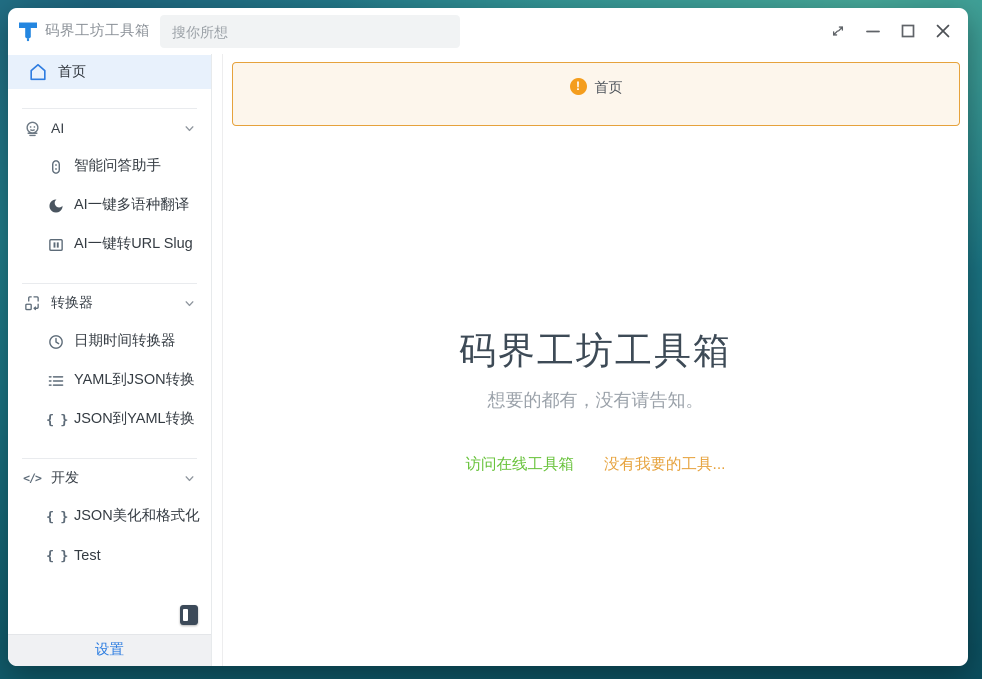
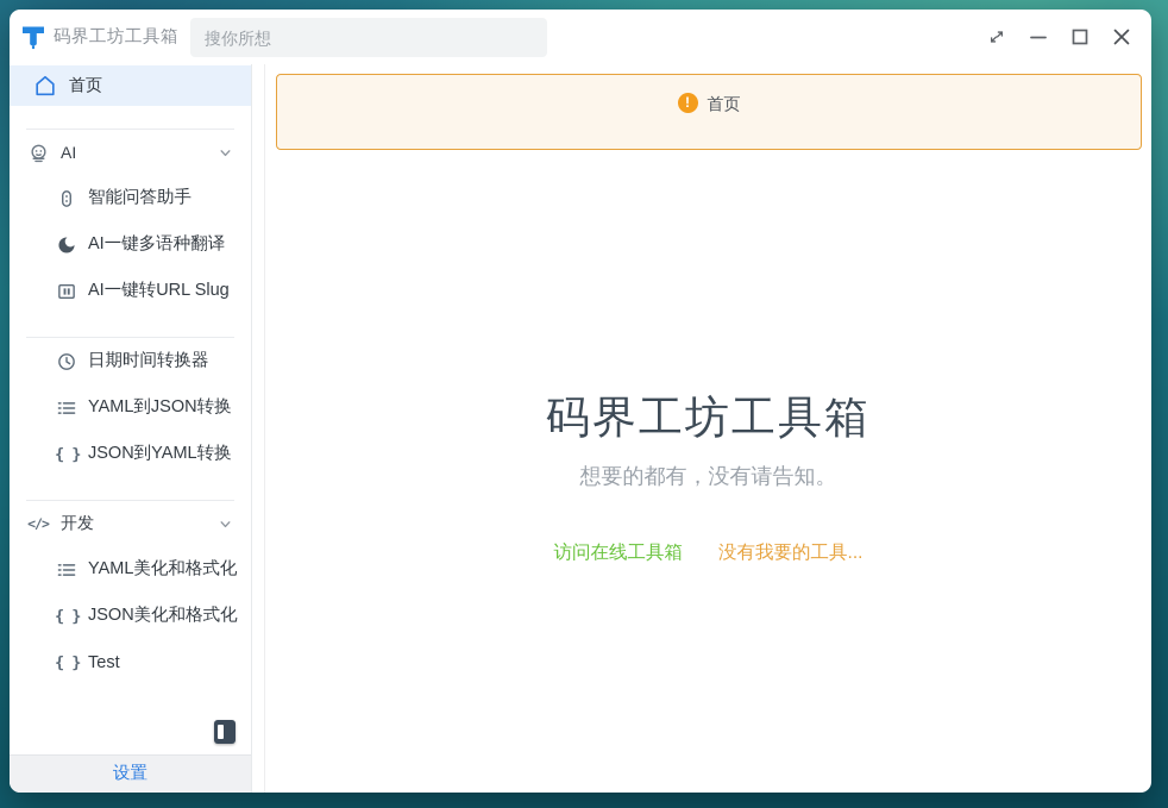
  码界工坊工具箱
  搜你所想
  首页
  AI
  智能问答助手
  AI一键多语种翻译
  AI一键转URL Slug
- 转换器
  日期时间转换器
  YAML到JSON转换
  { }
  JSON到YAML转换
  </>
  开发
+ YAML美化和格式化
  { }
  JSON美化和格式化
  { }
  Test
  设置
  !
  首页
  码界工坊工具箱
  想要的都有，没有请告知。
  访问在线工具箱
  没有我要的工具...
